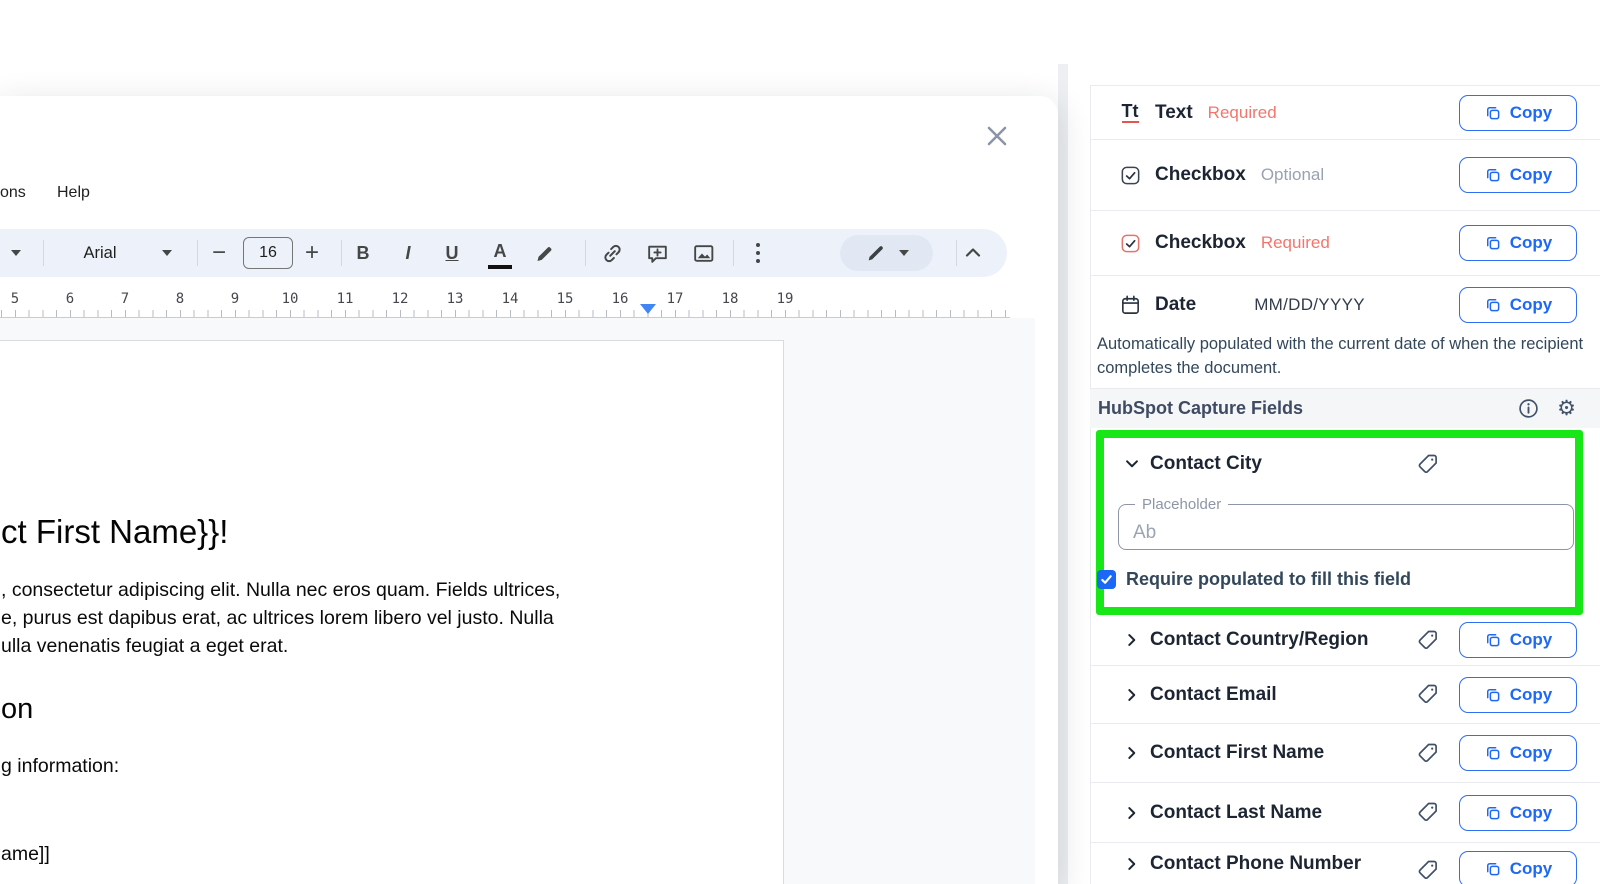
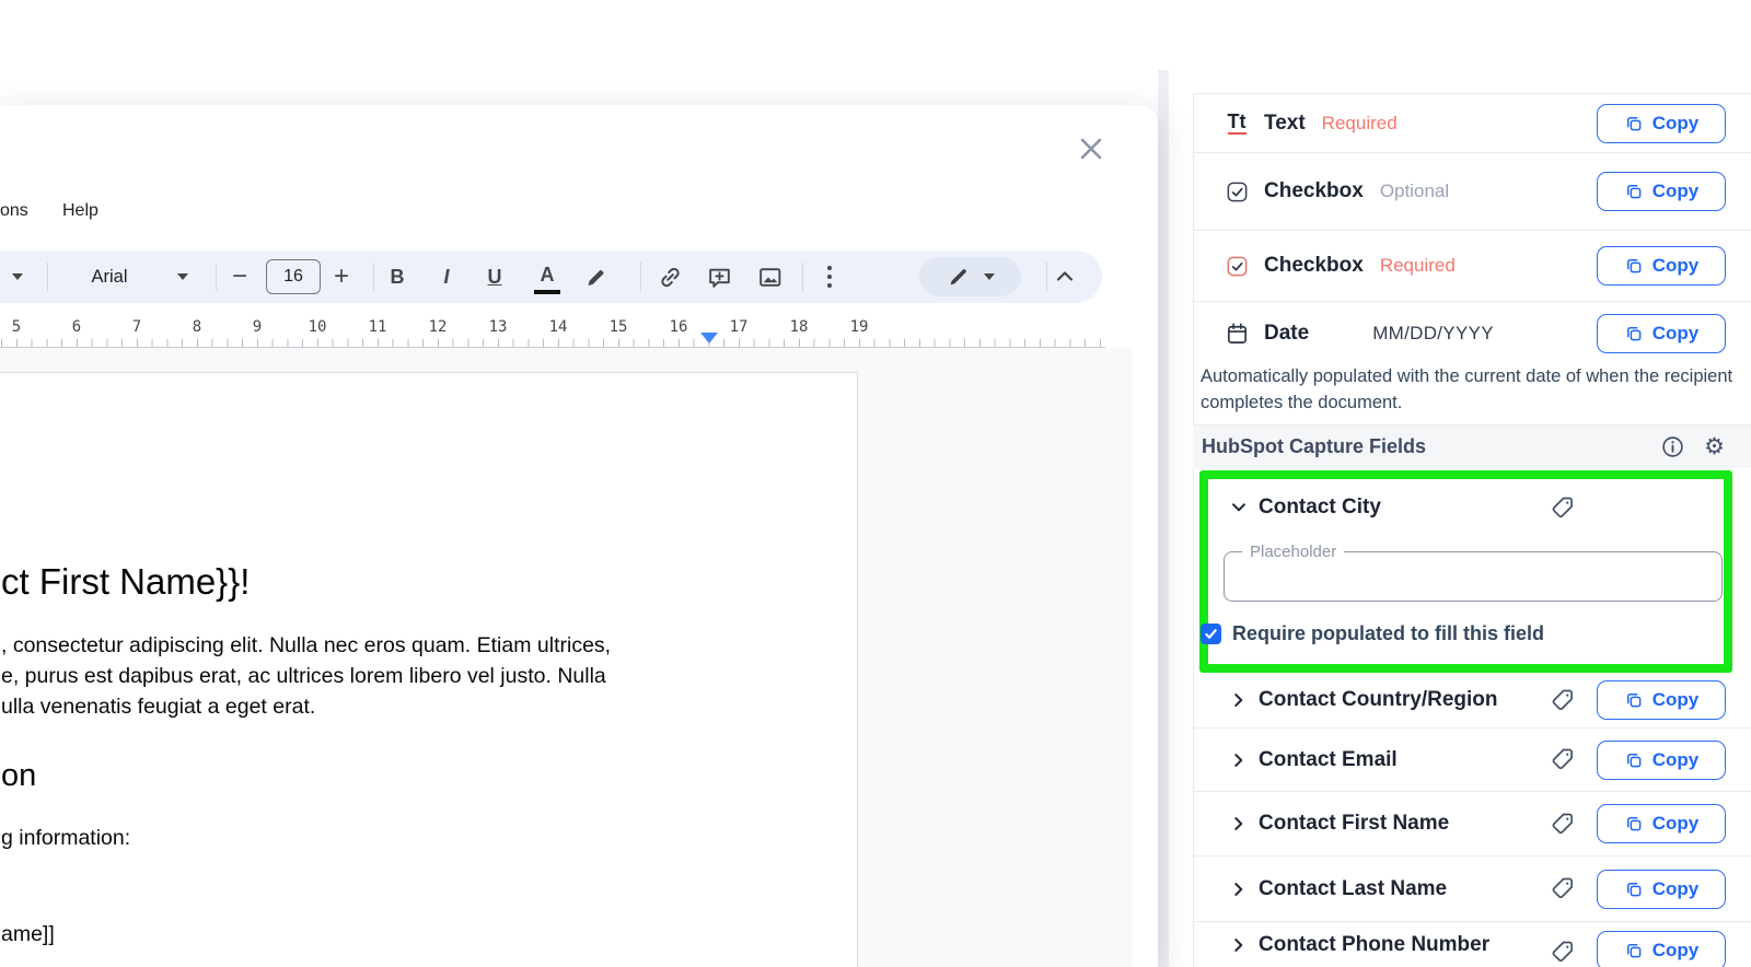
  ons
  Help
  Arial
  −
  16
  +
  B
  I
  U
  A
  5
  6
  7
  8
  9
  10
  11
  12
  13
  14
  15
  16
  17
  18
  19
  ct First Name}}!
- , consectetur adipiscing elit. Nulla nec eros quam. Fields ultrices,
+ , consectetur adipiscing elit. Nulla nec eros quam. Etiam ultrices,
  e, purus est dapibus erat, ac ultrices lorem libero vel justo. Nulla
  ulla venenatis feugiat a eget erat.
  on
  g information:
  ame]]
  Tt
  Text
  Required
  Copy
  Checkbox
  Optional
  Copy
  Checkbox
  Required
  Copy
  Date
  MM/DD/YYYY
  Copy
  Automatically populated with the current date of when the recipient completes the document.
  HubSpot Capture Fields
  ⚙︎
  Contact City
  Placeholder
- Ab
  Require populated to fill this field
  Contact Country/Region
  Copy
  Contact Email
  Copy
  Contact First Name
  Copy
  Contact Last Name
  Copy
  Contact Phone Number
  Copy
